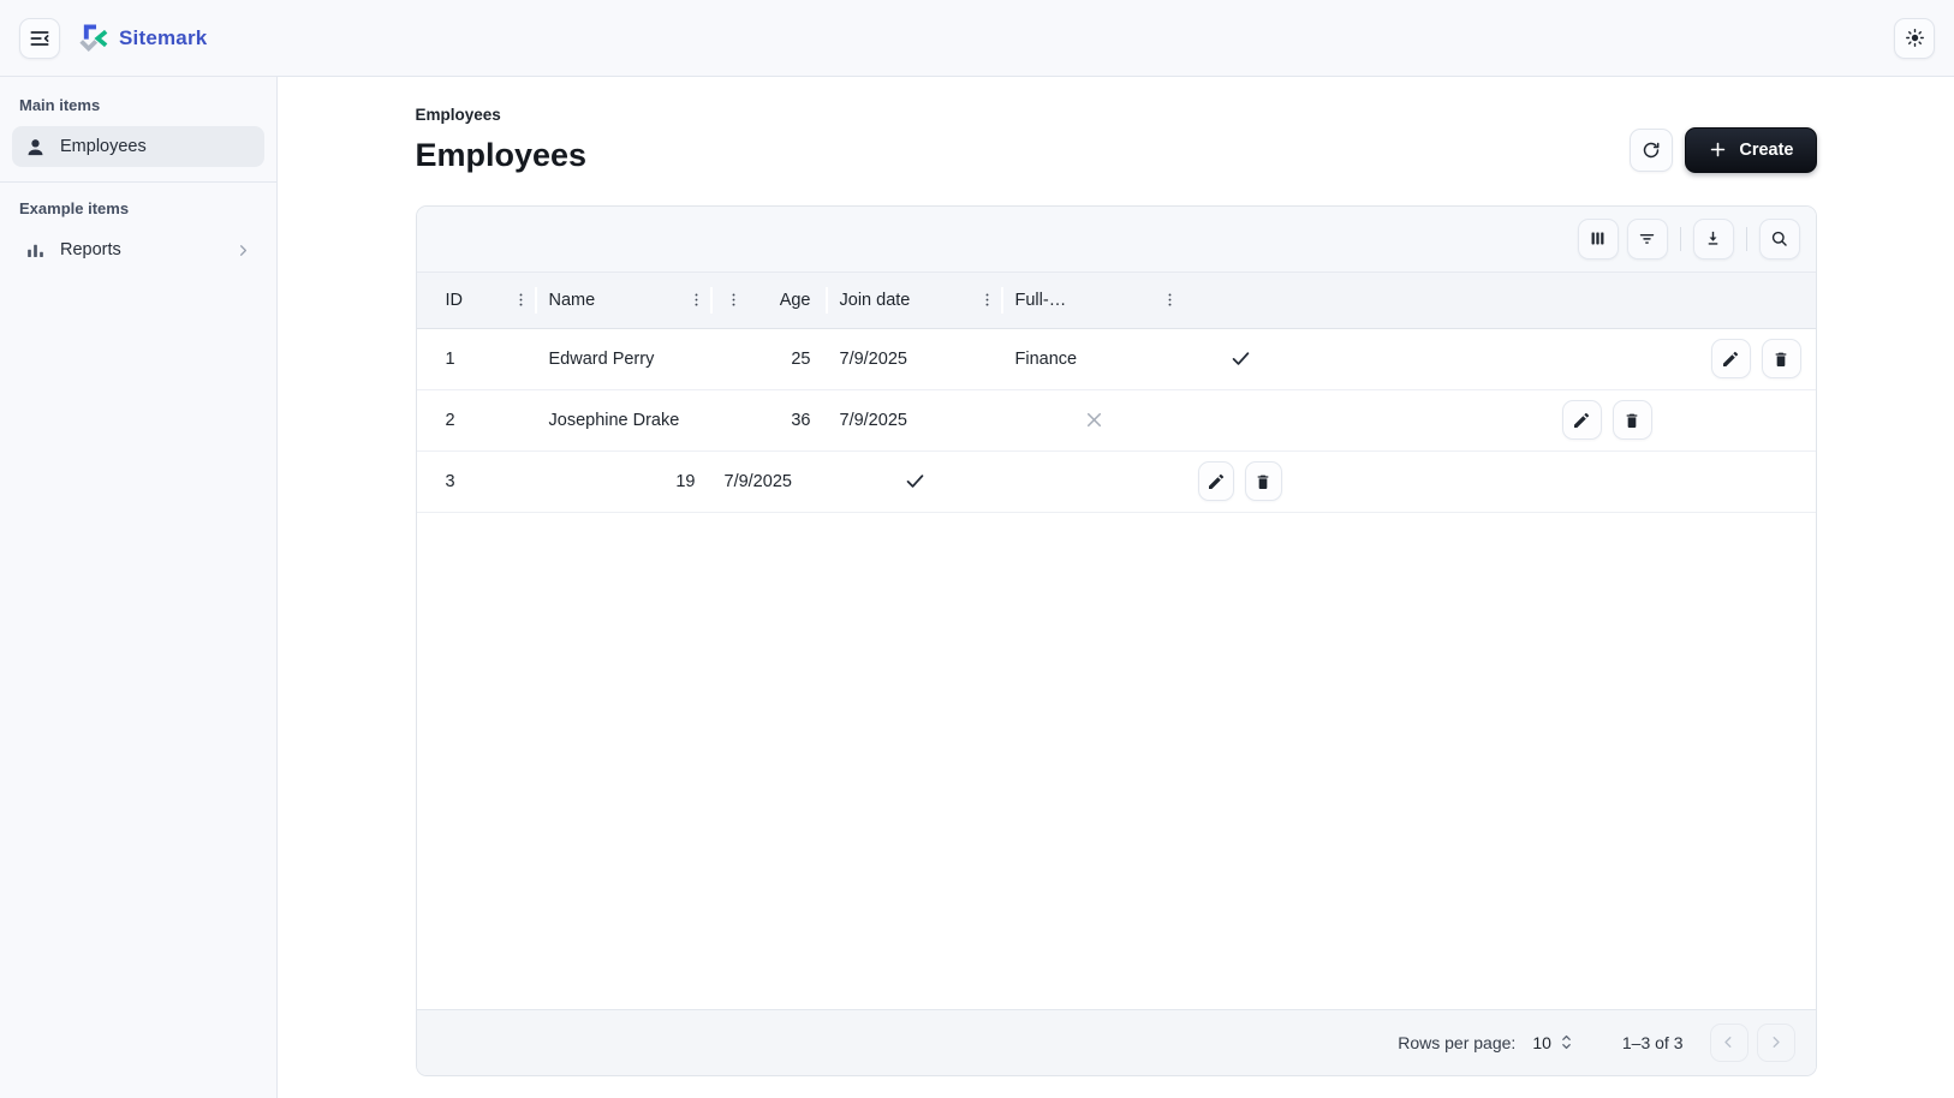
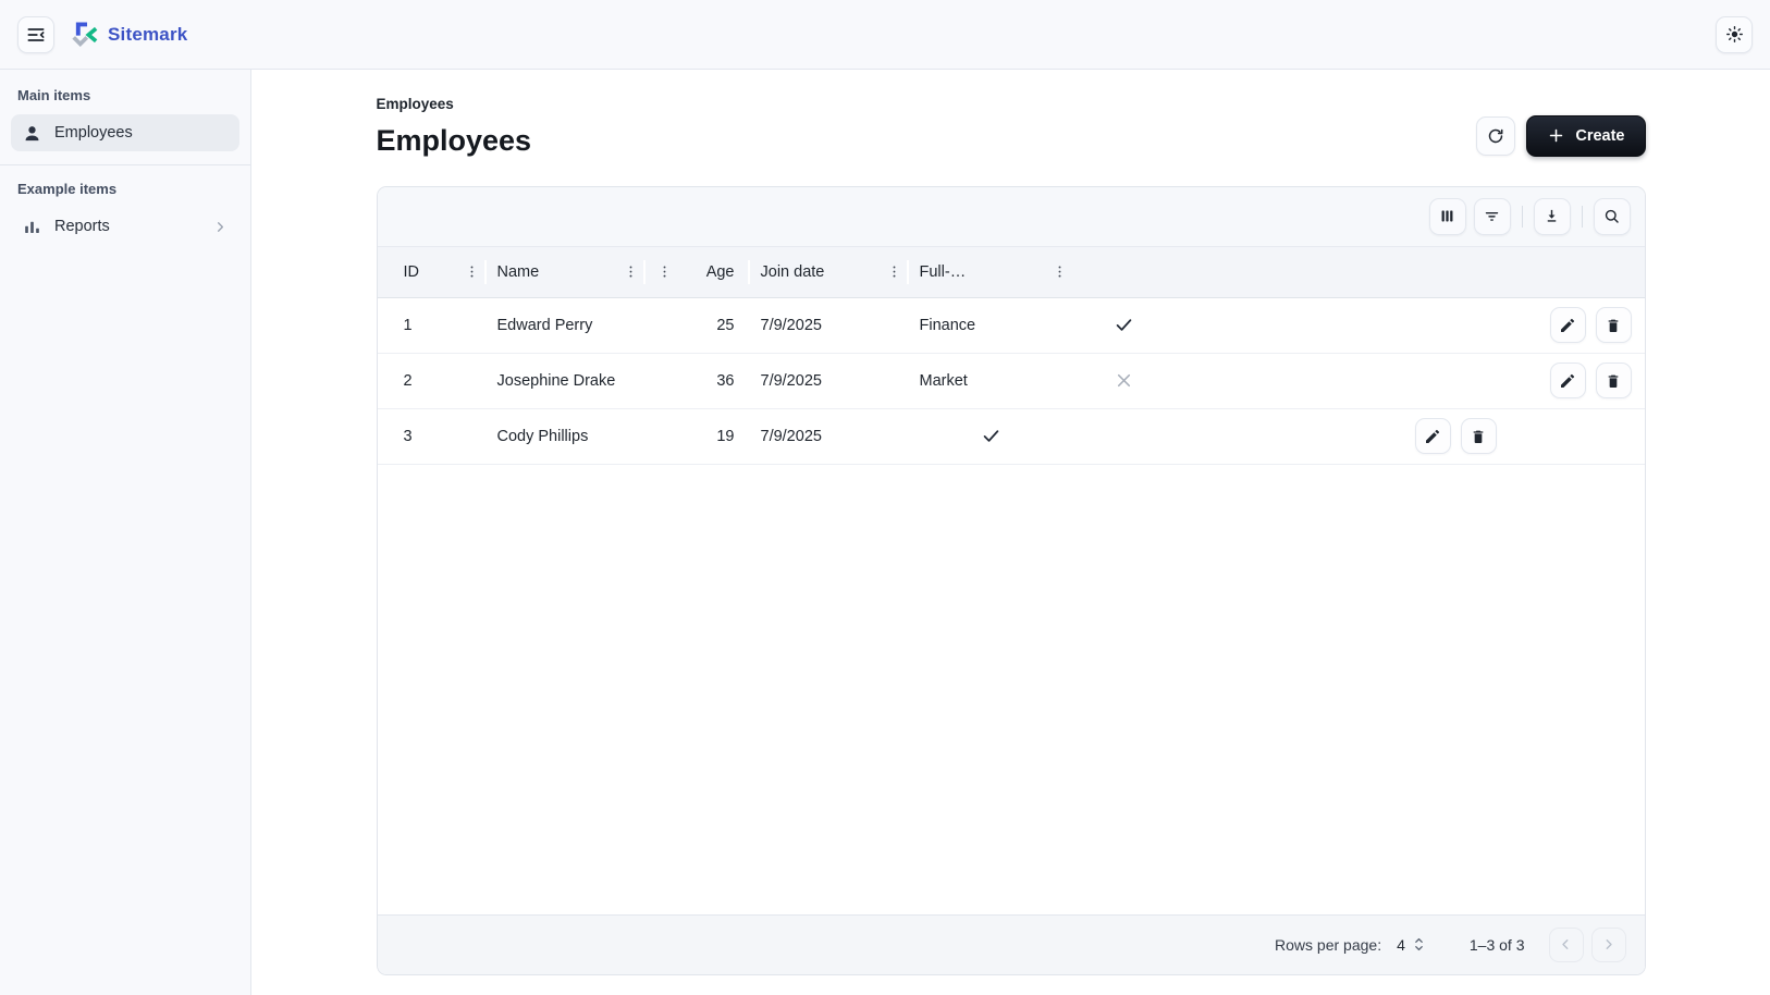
  Sitemark
  Main items
  Employees
  Example items
  Reports
  Employees
  Employees
  Create
  ID
  Name
  Age
  Join date
  Full-…
  1
  Edward Perry
  25
  7/9/2025
  Finance
  2
  Josephine Drake
  36
  7/9/2025
+ Market
  3
+ Cody Phillips
  19
  7/9/2025
  Rows per page:
- 10
+ 4
  1–3 of 3
